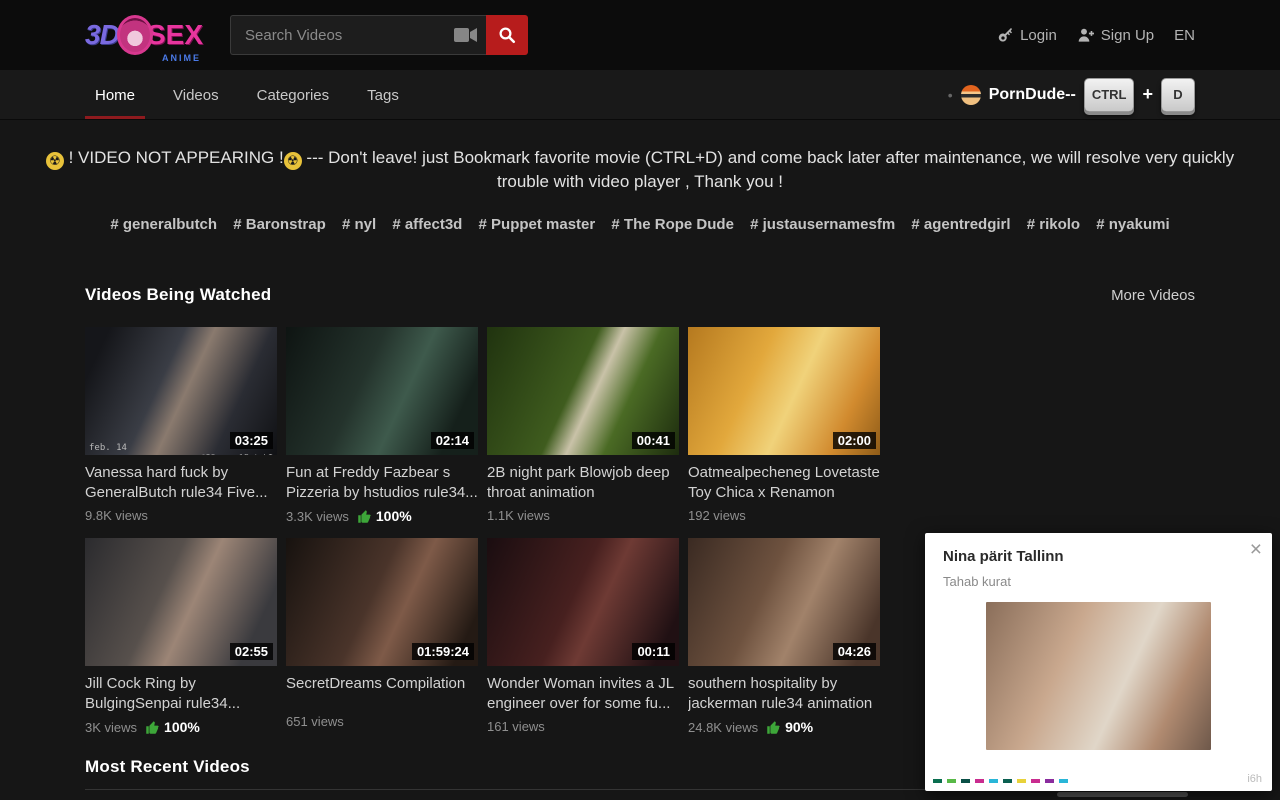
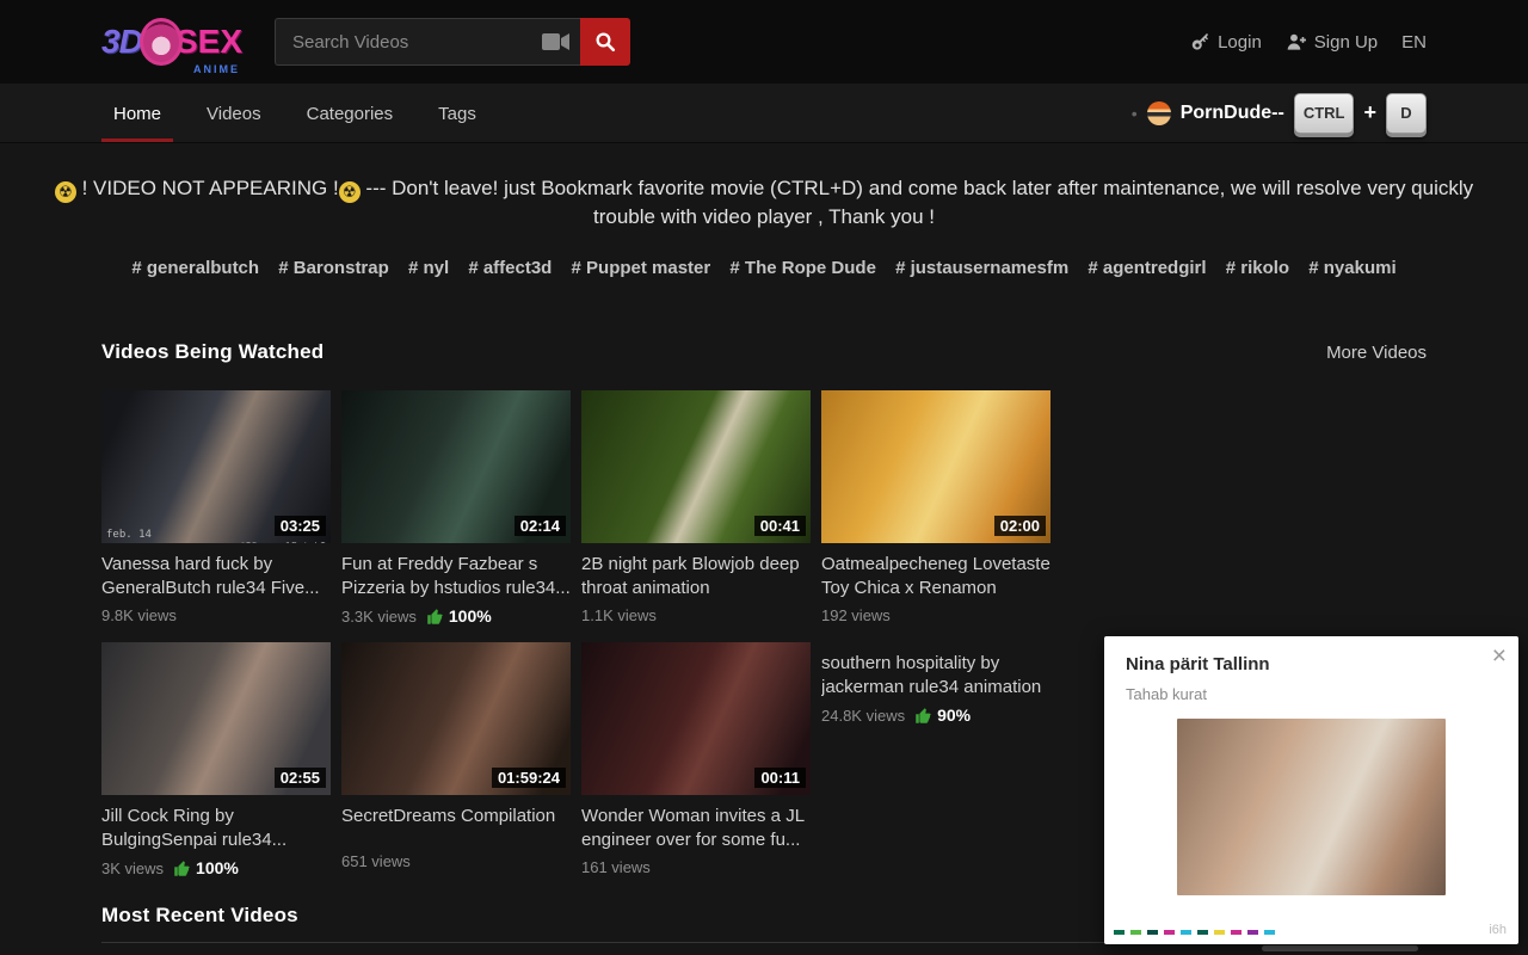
  3D
  SEX
  ANIME
  Search Videos
  Login
  Sign Up
  EN
  Home
  Videos
  Categories
  Tags
  •
  PornDude--
  CTRL
  +
  D
  ☢ ! VIDEO NOT APPEARING ! ☢ --- Don't leave! just Bookmark favorite movie (CTRL+D) and come back later after maintenance, we will resolve very quickly trouble with video player , Thank you !
  # generalbutch # Baronstrap # nyl # affect3d # Puppet master # The Rope Dude # justausernamesfm # agentredgirl # rikolo # nyakumi
  Videos Being Watched
  More Videos
  feb. 14
  03:25
  Vanessa hard fuck by GeneralButch rule34 Five...
  9.8K views
  02:14
  Fun at Freddy Fazbear s Pizzeria by hstudios rule34...
  3.3K views
  100%
  00:41
  2B night park Blowjob deep throat animation
  1.1K views
  02:00
  Oatmealpecheneg Lovetaste Toy Chica x Renamon
  192 views
  02:55
  Jill Cock Ring by BulgingSenpai rule34...
  3K views
  100%
  01:59:24
  SecretDreams Compilation
  651 views
  00:11
  Wonder Woman invites a JL engineer over for some fu...
  161 views
- 04:26
  southern hospitality by jackerman rule34 animation
  24.8K views
  90%
  Most Recent Videos
  ×
  Nina pärit Tallinn
  Tahab kurat
  i6h
